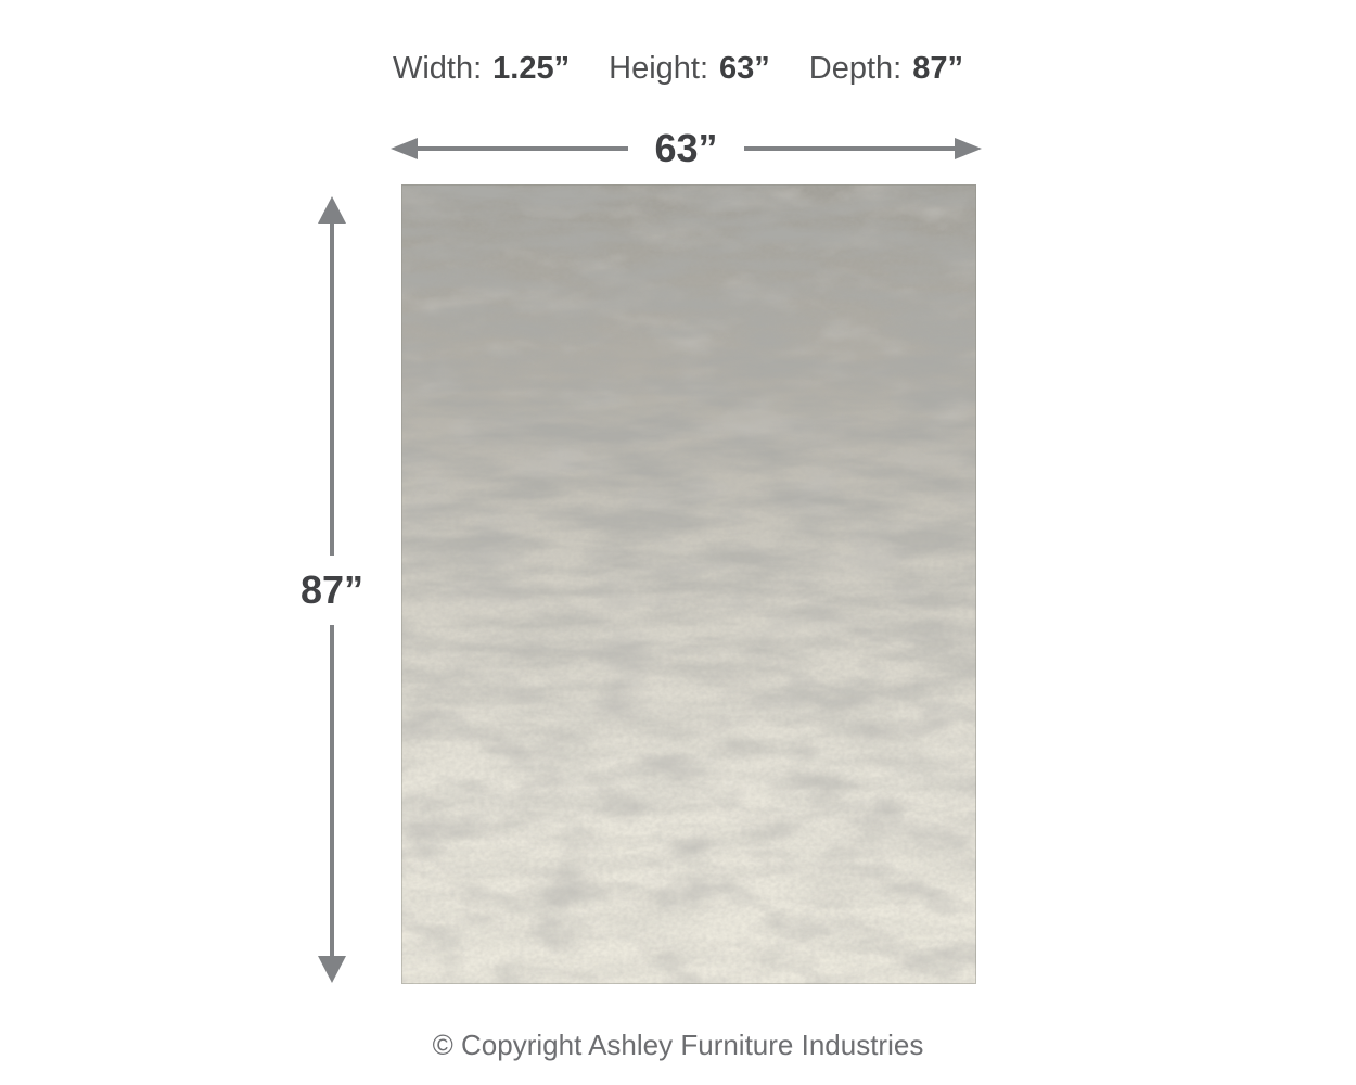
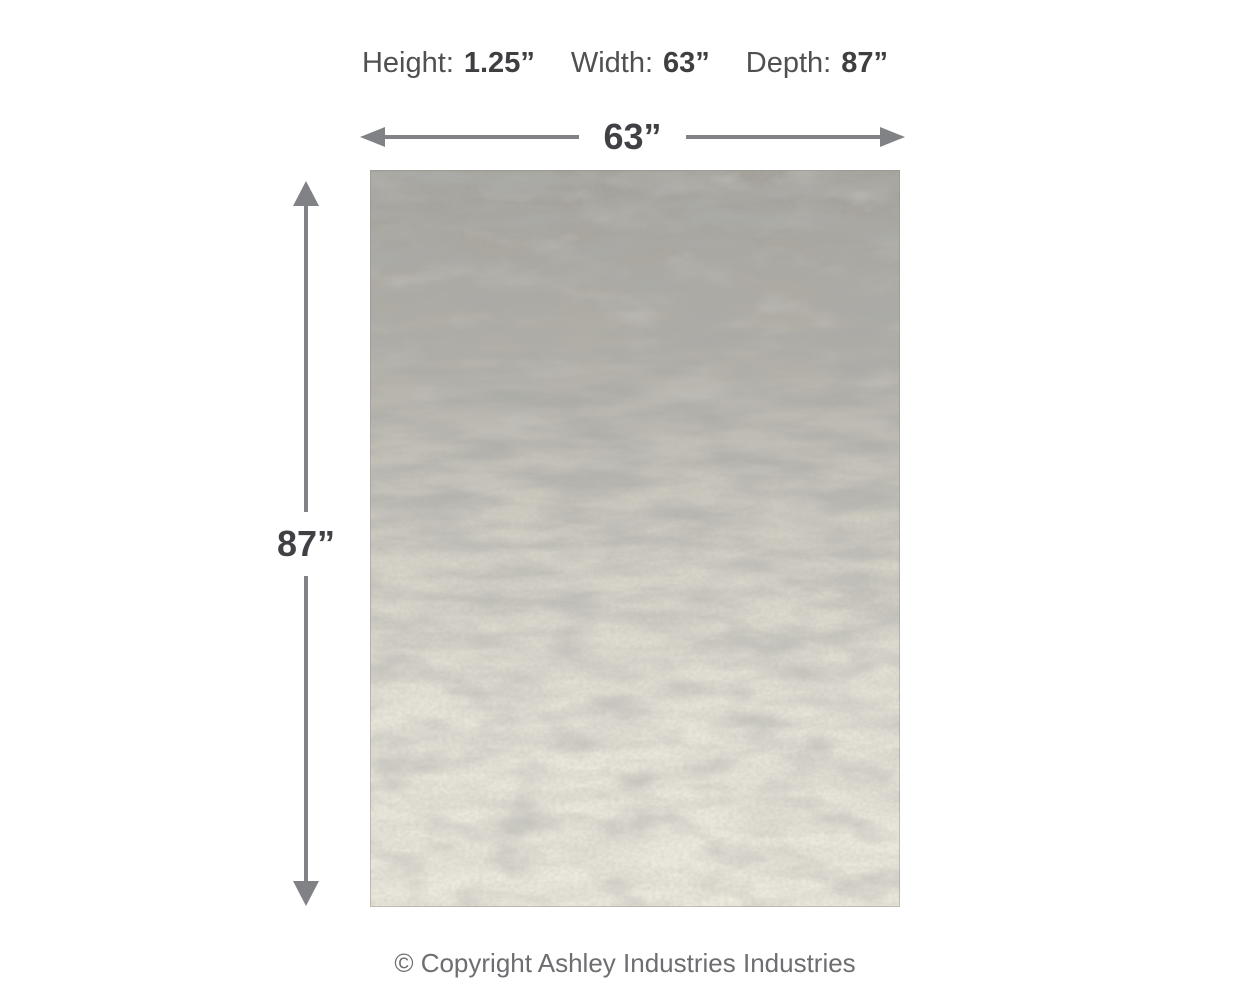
- Width:
+ Height:
  1.25”
- Height:
+ Width:
  63”
  Depth:
  87”
  63”
  87”
- © Copyright Ashley Furniture Industries
+ © Copyright Ashley Industries Industries
